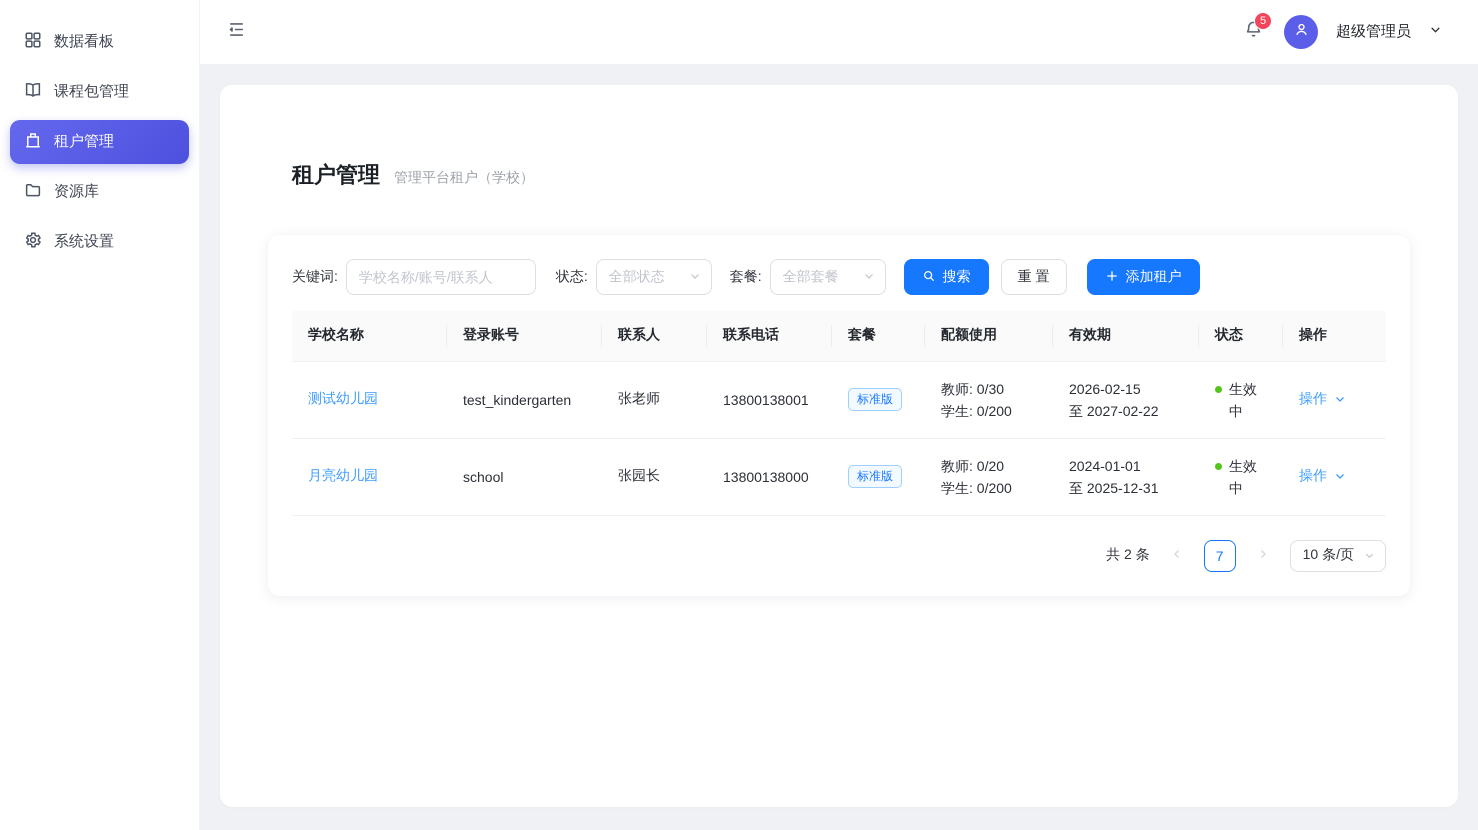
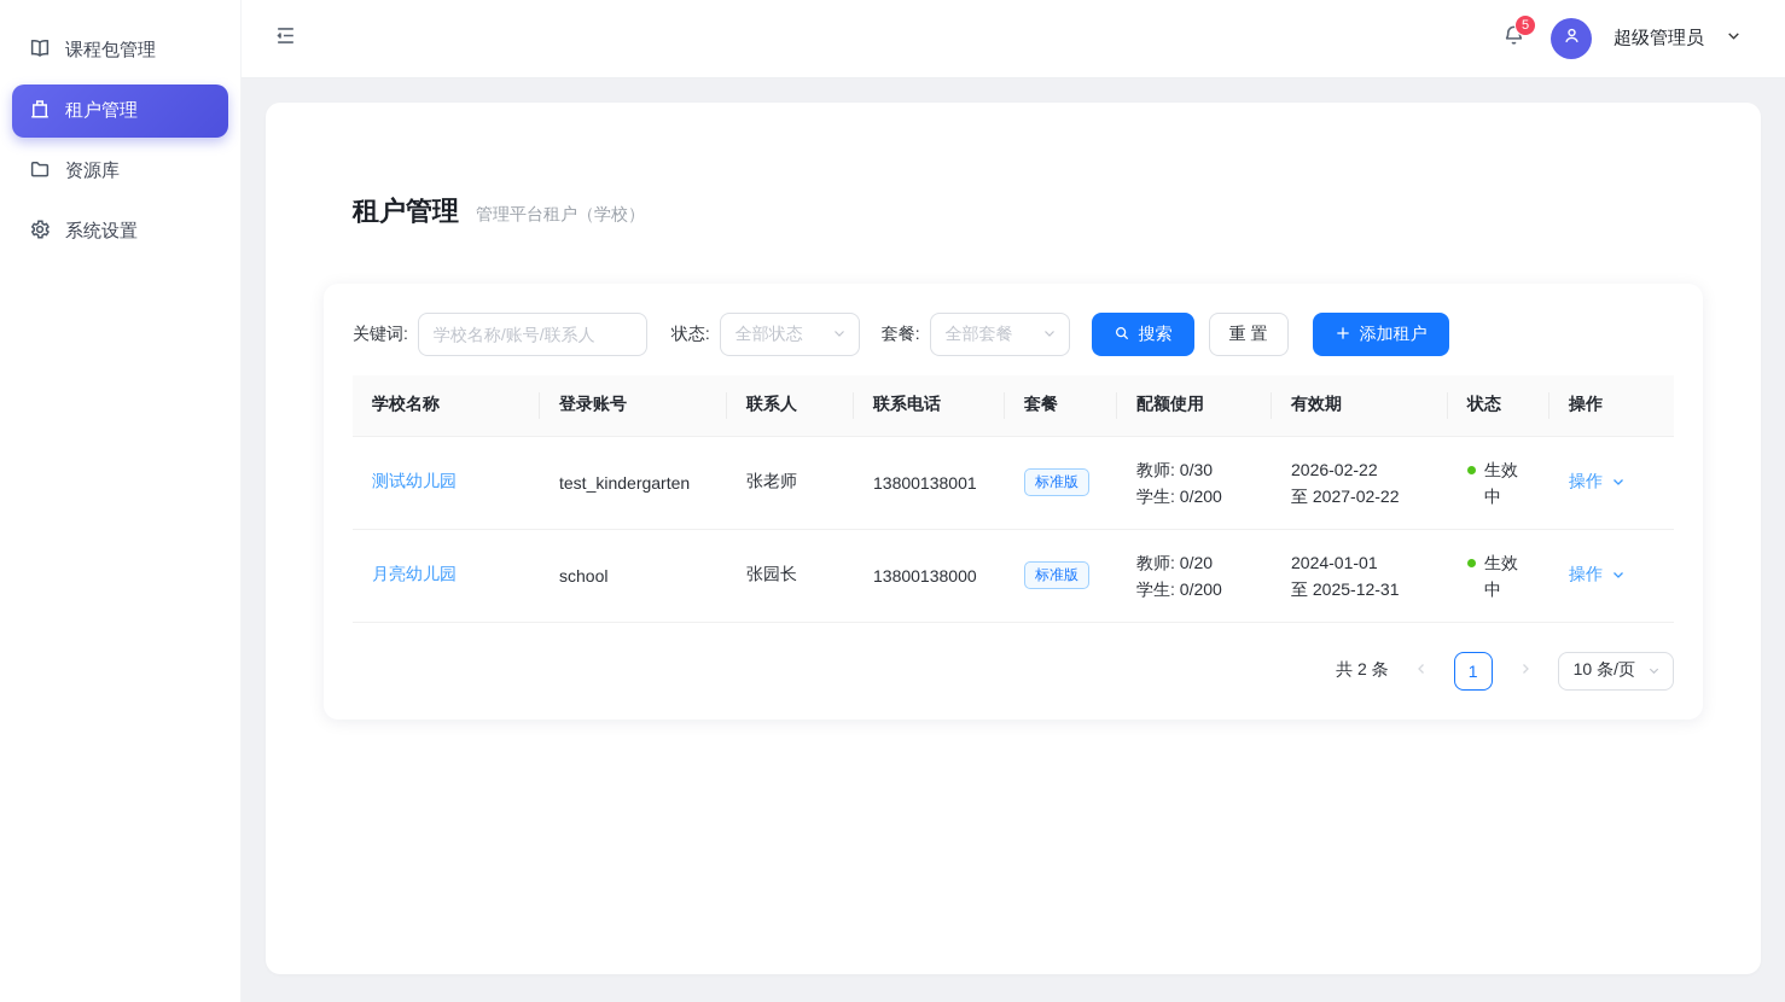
- 数据看板
  课程包管理
  租户管理
  资源库
  系统设置
  5
  超级管理员
  租户管理
  管理平台租户（学校）
  关键词:
  学校名称/账号/联系人
  状态:
  全部状态
  套餐:
  全部套餐
  搜索
  重 置
  添加租户
  学校名称	登录账号	联系人	联系电话	套餐	配额使用	有效期	状态	操作
- 测试幼儿园	test_kindergarten	张老师	13800138001	标准版	教师: 0/30 学生: 0/200	2026-02-15 至 2027-02-22	生效中	操作
+ 测试幼儿园	test_kindergarten	张老师	13800138001	标准版	教师: 0/30 学生: 0/200	2026-02-22 至 2027-02-22	生效中	操作
  月亮幼儿园	school	张园长	13800138000	标准版	教师: 0/20 学生: 0/200	2024-01-01 至 2025-12-31	生效中	操作
  共 2 条
- 7
+ 1
  10 条/页
